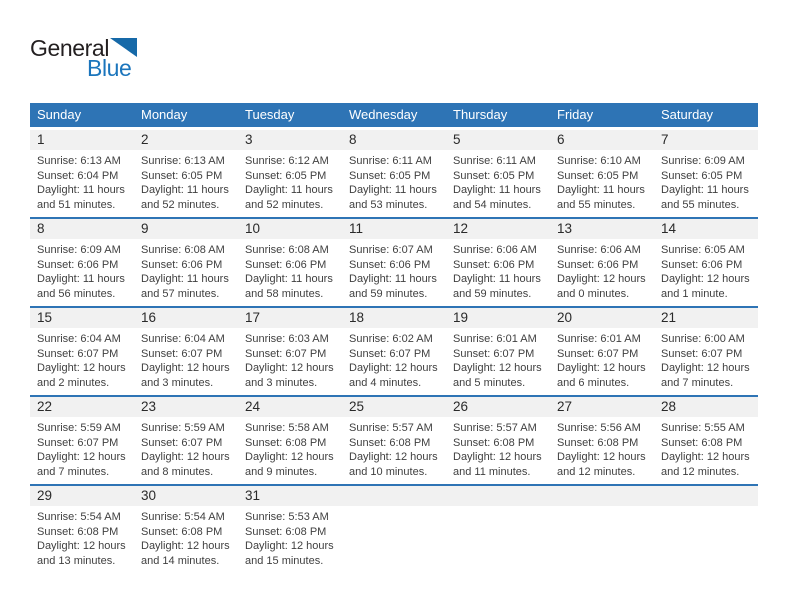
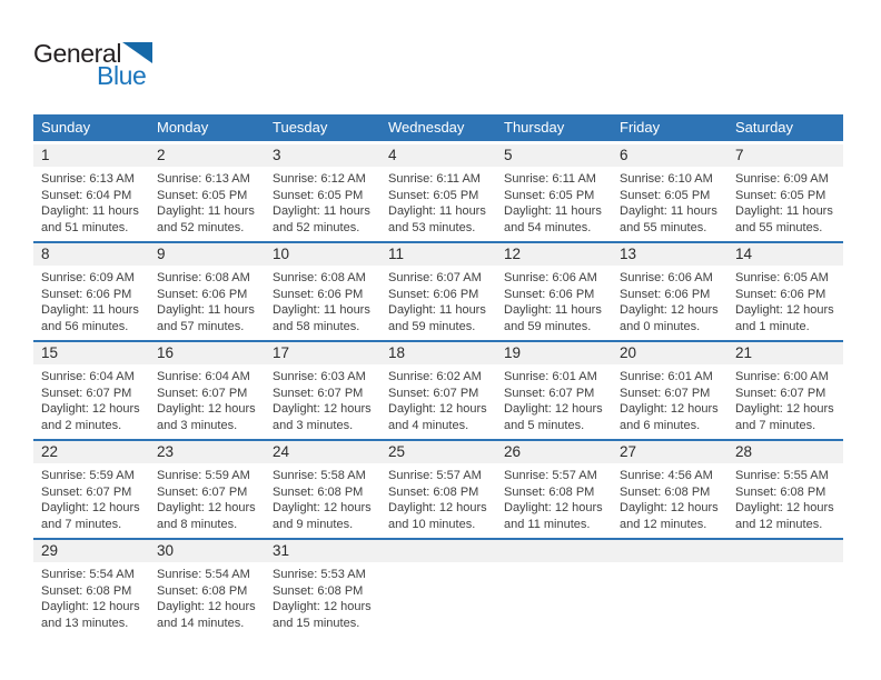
  General
  Blue
  Sunday	Monday	Tuesday	Wednesday	Thursday	Friday	Saturday
- 1Sunrise: 6:13 AMSunset: 6:04 PMDaylight: 11 hoursand 51 minutes.	2Sunrise: 6:13 AMSunset: 6:05 PMDaylight: 11 hoursand 52 minutes.	3Sunrise: 6:12 AMSunset: 6:05 PMDaylight: 11 hoursand 52 minutes.	8Sunrise: 6:11 AMSunset: 6:05 PMDaylight: 11 hoursand 53 minutes.	5Sunrise: 6:11 AMSunset: 6:05 PMDaylight: 11 hoursand 54 minutes.	6Sunrise: 6:10 AMSunset: 6:05 PMDaylight: 11 hoursand 55 minutes.	7Sunrise: 6:09 AMSunset: 6:05 PMDaylight: 11 hoursand 55 minutes.
+ 1Sunrise: 6:13 AMSunset: 6:04 PMDaylight: 11 hoursand 51 minutes.	2Sunrise: 6:13 AMSunset: 6:05 PMDaylight: 11 hoursand 52 minutes.	3Sunrise: 6:12 AMSunset: 6:05 PMDaylight: 11 hoursand 52 minutes.	4Sunrise: 6:11 AMSunset: 6:05 PMDaylight: 11 hoursand 53 minutes.	5Sunrise: 6:11 AMSunset: 6:05 PMDaylight: 11 hoursand 54 minutes.	6Sunrise: 6:10 AMSunset: 6:05 PMDaylight: 11 hoursand 55 minutes.	7Sunrise: 6:09 AMSunset: 6:05 PMDaylight: 11 hoursand 55 minutes.
  8Sunrise: 6:09 AMSunset: 6:06 PMDaylight: 11 hoursand 56 minutes.	9Sunrise: 6:08 AMSunset: 6:06 PMDaylight: 11 hoursand 57 minutes.	10Sunrise: 6:08 AMSunset: 6:06 PMDaylight: 11 hoursand 58 minutes.	11Sunrise: 6:07 AMSunset: 6:06 PMDaylight: 11 hoursand 59 minutes.	12Sunrise: 6:06 AMSunset: 6:06 PMDaylight: 11 hoursand 59 minutes.	13Sunrise: 6:06 AMSunset: 6:06 PMDaylight: 12 hoursand 0 minutes.	14Sunrise: 6:05 AMSunset: 6:06 PMDaylight: 12 hoursand 1 minute.
  15Sunrise: 6:04 AMSunset: 6:07 PMDaylight: 12 hoursand 2 minutes.	16Sunrise: 6:04 AMSunset: 6:07 PMDaylight: 12 hoursand 3 minutes.	17Sunrise: 6:03 AMSunset: 6:07 PMDaylight: 12 hoursand 3 minutes.	18Sunrise: 6:02 AMSunset: 6:07 PMDaylight: 12 hoursand 4 minutes.	19Sunrise: 6:01 AMSunset: 6:07 PMDaylight: 12 hoursand 5 minutes.	20Sunrise: 6:01 AMSunset: 6:07 PMDaylight: 12 hoursand 6 minutes.	21Sunrise: 6:00 AMSunset: 6:07 PMDaylight: 12 hoursand 7 minutes.
- 22Sunrise: 5:59 AMSunset: 6:07 PMDaylight: 12 hoursand 7 minutes.	23Sunrise: 5:59 AMSunset: 6:07 PMDaylight: 12 hoursand 8 minutes.	24Sunrise: 5:58 AMSunset: 6:08 PMDaylight: 12 hoursand 9 minutes.	25Sunrise: 5:57 AMSunset: 6:08 PMDaylight: 12 hoursand 10 minutes.	26Sunrise: 5:57 AMSunset: 6:08 PMDaylight: 12 hoursand 11 minutes.	27Sunrise: 5:56 AMSunset: 6:08 PMDaylight: 12 hoursand 12 minutes.	28Sunrise: 5:55 AMSunset: 6:08 PMDaylight: 12 hoursand 12 minutes.
+ 22Sunrise: 5:59 AMSunset: 6:07 PMDaylight: 12 hoursand 7 minutes.	23Sunrise: 5:59 AMSunset: 6:07 PMDaylight: 12 hoursand 8 minutes.	24Sunrise: 5:58 AMSunset: 6:08 PMDaylight: 12 hoursand 9 minutes.	25Sunrise: 5:57 AMSunset: 6:08 PMDaylight: 12 hoursand 10 minutes.	26Sunrise: 5:57 AMSunset: 6:08 PMDaylight: 12 hoursand 11 minutes.	27Sunrise: 4:56 AMSunset: 6:08 PMDaylight: 12 hoursand 12 minutes.	28Sunrise: 5:55 AMSunset: 6:08 PMDaylight: 12 hoursand 12 minutes.
  29Sunrise: 5:54 AMSunset: 6:08 PMDaylight: 12 hoursand 13 minutes.	30Sunrise: 5:54 AMSunset: 6:08 PMDaylight: 12 hoursand 14 minutes.	31Sunrise: 5:53 AMSunset: 6:08 PMDaylight: 12 hoursand 15 minutes.
